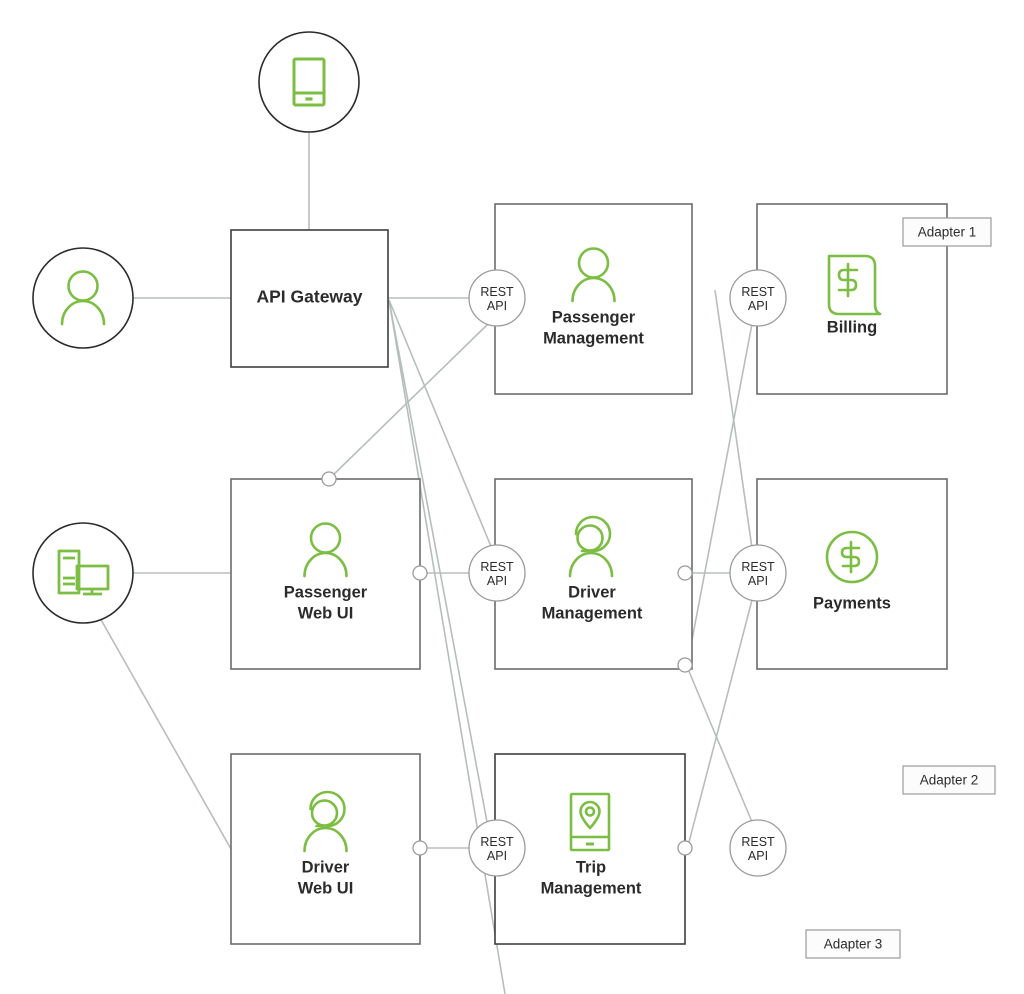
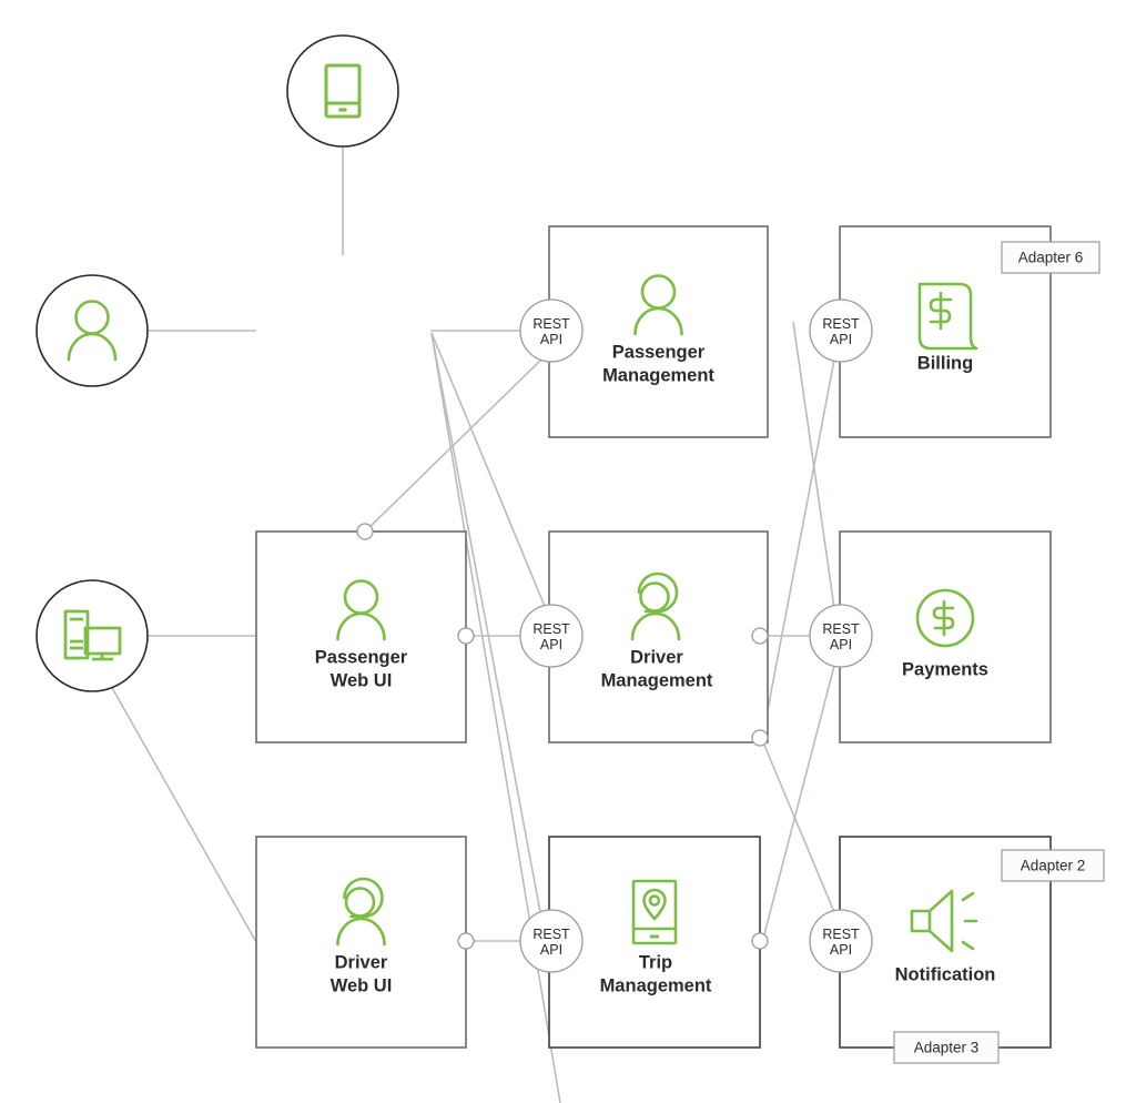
- API Gateway
  Passenger
  Management
  Billing
  Passenger
  Web UI
  Driver
  Management
  Payments
  Driver
  Web UI
  Trip
  Management
+ Notification
  REST
  API
  REST
  API
  REST
  API
  REST
  API
  REST
  API
  REST
  API
- Adapter 1
+ Adapter 6
  Adapter 2
  Adapter 3
